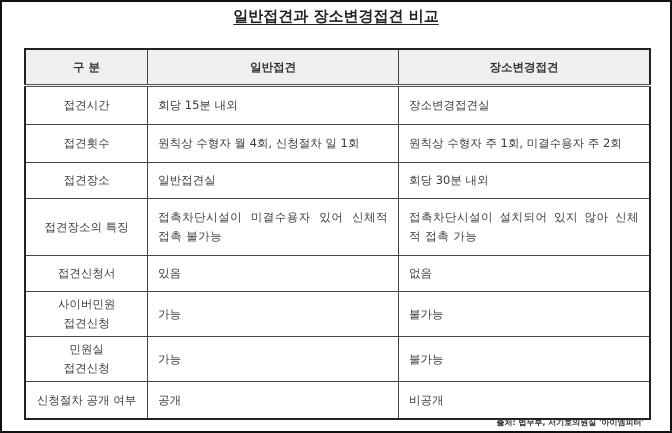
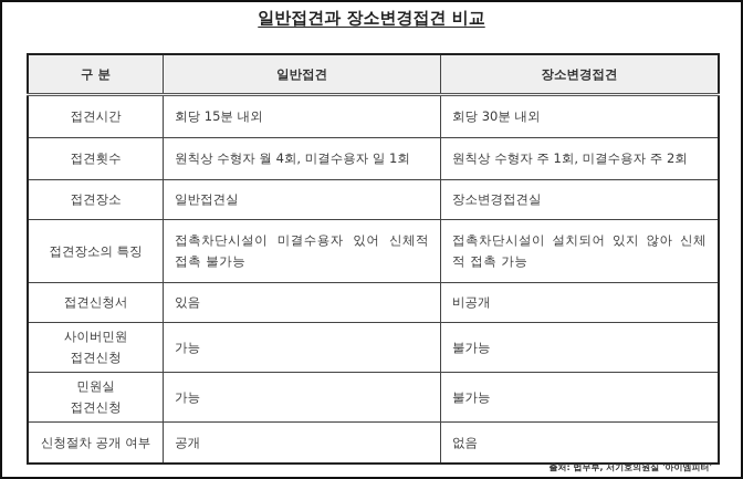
  일반접견과 장소변경접견 비교
  구 분	일반접견	장소변경접견
- 접견시간	회당 15분 내외	장소변경접견실
+ 접견시간	회당 15분 내외	회당 30분 내외
- 접견횟수	원칙상 수형자 월 4회, 신청절차 일 1회	원칙상 수형자 주 1회, 미결수용자 주 2회
+ 접견횟수	원칙상 수형자 월 4회, 미결수용자 일 1회	원칙상 수형자 주 1회, 미결수용자 주 2회
- 접견장소	일반접견실	회당 30분 내외
+ 접견장소	일반접견실	장소변경접견실
  접견장소의 특징	접촉차단시설이 미결수용자 있어 신체적 접촉 불가능	접촉차단시설이 설치되어 있지 않아 신체적 접촉 가능
- 접견신청서	있음	없음
+ 접견신청서	있음	비공개
  사이버민원 접견신청	가능	불가능
  민원실 접견신청	가능	불가능
- 신청절차 공개 여부	공개	비공개
+ 신청절차 공개 여부	공개	없음
  출처: 법무부, 서기호의원실 '아이엠피터'
